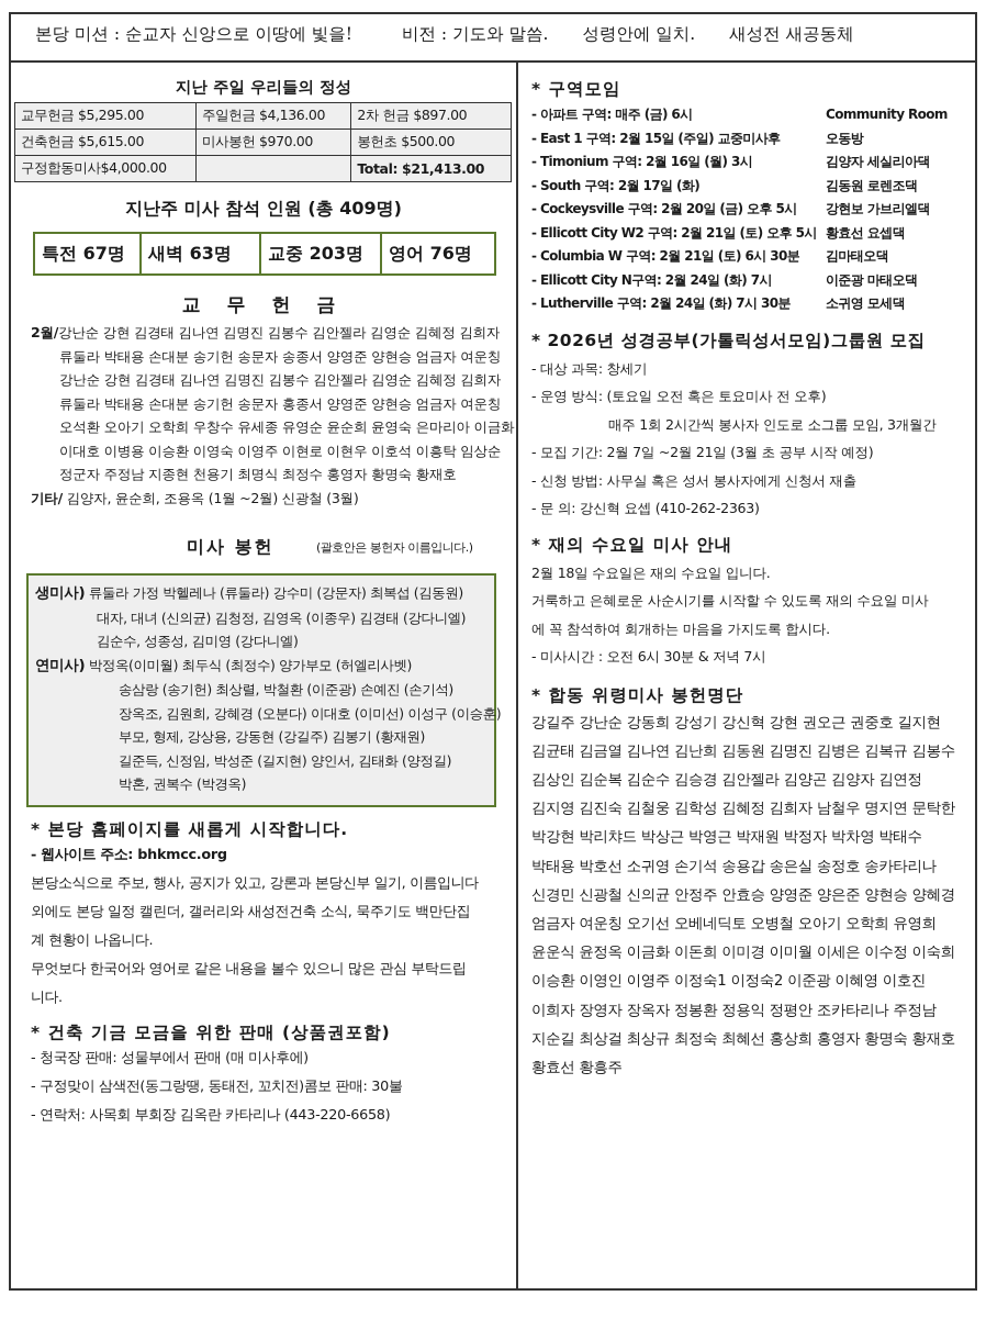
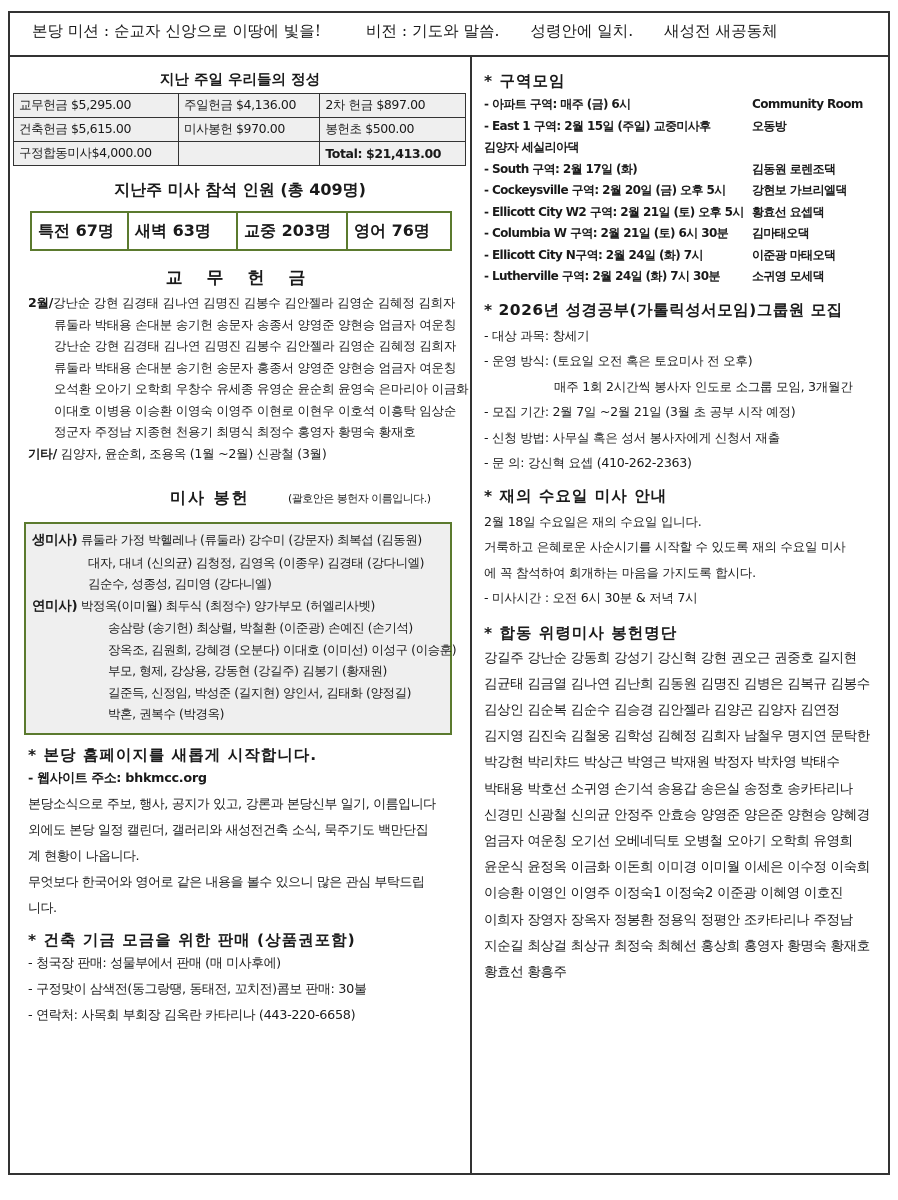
  본당 미션 : 순교자 신앙으로 이땅에 빛을! 비전 : 기도와 말씀. 성령안에 일치. 새성전 새공동체
  지난 주일 우리들의 정성
  교무헌금 $5,295.00	주일헌금 $4,136.00	2차 헌금 $897.00
  건축헌금 $5,615.00	미사봉헌 $970.00	봉헌초 $500.00
  구정합동미사$4,000.00		Total: $21,413.00
  지난주 미사 참석 인원 (총 409명)
  특전 67명	새벽 63명	교중 203명	영어 76명
  교 무 헌 금
  2월/강난순 강현 김경태 김나연 김명진 김봉수 김안젤라 김영순 김혜정 김희자
  류둘라 박태용 손대분 송기헌 송문자 송종서 양영준 양현승 엄금자 여운칭
  강난순 강현 김경태 김나연 김명진 김봉수 김안젤라 김영순 김혜정 김희자
  류둘라 박태용 손대분 송기헌 송문자 홍종서 양영준 양현승 엄금자 여운칭
  오석환 오아기 오학희 우창수 유세종 유영순 윤순희 윤영숙 은마리아 이금화
  이대호 이병용 이승환 이영숙 이영주 이현로 이현우 이호석 이흥탁 임상순
  정군자 주정남 지종현 천용기 최명식 최정수 홍영자 황명숙 황재호
  기타/ 김양자, 윤순희, 조용옥 (1월 ~2월) 신광철 (3월)
  미사 봉헌
  (괄호안은 봉헌자 이름입니다.)
  생미사) 류둘라 가정 박헬레나 (류둘라) 강수미 (강문자) 최복섭 (김동원)
  대자, 대녀 (신의균) 김청정, 김영옥 (이종우) 김경태 (강다니엘)
  김순수, 성종성, 김미영 (강다니엘)
  연미사) 박정옥(이미월) 최두식 (최정수) 양가부모 (허엘리사벳)
  송삼랑 (송기헌) 최상렬, 박철환 (이준광) 손예진 (손기석)
  장옥조, 김원희, 강혜경 (오분다) 이대호 (이미선) 이성구 (이승훈)
  부모, 형제, 강상용, 강동현 (강길주) 김봉기 (황재원)
  길준득, 신정임, 박성준 (길지현) 양인서, 김태화 (양정길)
  박혼, 권복수 (박경옥)
  * 본당 홈페이지를 새롭게 시작합니다.
  - 웹사이트 주소: bhkmcc.org
  본당소식으로 주보, 행사, 공지가 있고, 강론과 본당신부 일기, 이름입니다
  외에도 본당 일정 캘린더, 갤러리와 새성전건축 소식, 묵주기도 백만단집
  계 현황이 나옵니다.
  무엇보다 한국어와 영어로 같은 내용을 볼수 있으니 많은 관심 부탁드립
  니다.
  * 건축 기금 모금을 위한 판매 (상품권포함)
  - 청국장 판매: 성물부에서 판매 (매 미사후에)
  - 구정맞이 삼색전(동그랑땡, 동태전, 꼬치전)콤보 판매: 30불
  - 연락처: 사목회 부회장 김옥란 카타리나 (443-220-6658)
  * 구역모임
  - 아파트 구역: 매주 (금) 6시
  Community Room
  - East 1 구역: 2월 15일 (주일) 교중미사후
  오동방
- - Timonium 구역: 2월 16일 (월) 3시
  김양자 세실리아댁
  - South 구역: 2월 17일 (화)
  김동원 로렌조댁
  - Cockeysville 구역: 2월 20일 (금) 오후 5시
  강현보 가브리엘댁
  - Ellicott City W2 구역: 2월 21일 (토) 오후 5시
  황효선 요셉댁
  - Columbia W 구역: 2월 21일 (토) 6시 30분
  김마태오댁
  - Ellicott City N구역: 2월 24일 (화) 7시
  이준광 마태오댁
  - Lutherville 구역: 2월 24일 (화) 7시 30분
  소귀영 모세댁
  * 2026년 성경공부(가톨릭성서모임)그룹원 모집
  - 대상 과목: 창세기
  - 운영 방식: (토요일 오전 혹은 토요미사 전 오후)
  매주 1회 2시간씩 봉사자 인도로 소그룹 모임, 3개월간
  - 모집 기간: 2월 7일 ~2월 21일 (3월 초 공부 시작 예정)
  - 신청 방법: 사무실 혹은 성서 봉사자에게 신청서 재출
  - 문 의: 강신혁 요셉 (410-262-2363)
  * 재의 수요일 미사 안내
  2월 18일 수요일은 재의 수요일 입니다.
  거룩하고 은혜로운 사순시기를 시작할 수 있도록 재의 수요일 미사
  에 꼭 참석하여 회개하는 마음을 가지도록 합시다.
  - 미사시간 : 오전 6시 30분 & 저녁 7시
  * 합동 위령미사 봉헌명단
  강길주 강난순 강동희 강성기 강신혁 강현 권오근 권중호 길지현
  김균태 김금열 김나연 김난희 김동원 김명진 김병은 김복규 김봉수
  김상인 김순복 김순수 김승경 김안젤라 김양곤 김양자 김연정
  김지영 김진숙 김철웅 김학성 김혜정 김희자 남철우 명지연 문탁한
  박강현 박리챠드 박상근 박영근 박재원 박정자 박차영 박태수
  박태용 박호선 소귀영 손기석 송용갑 송은실 송정호 송카타리나
  신경민 신광철 신의균 안정주 안효승 양영준 양은준 양현승 양혜경
  엄금자 여운칭 오기선 오베네딕토 오병철 오아기 오학희 유영희
  윤운식 윤정옥 이금화 이돈희 이미경 이미월 이세은 이수정 이숙희
  이승환 이영인 이영주 이정숙1 이정숙2 이준광 이혜영 이호진
  이희자 장영자 장옥자 정봉환 정용익 정평안 조카타리나 주정남
  지순길 최상걸 최상규 최정숙 최혜선 홍상희 홍영자 황명숙 황재호
  황효선 황흥주
